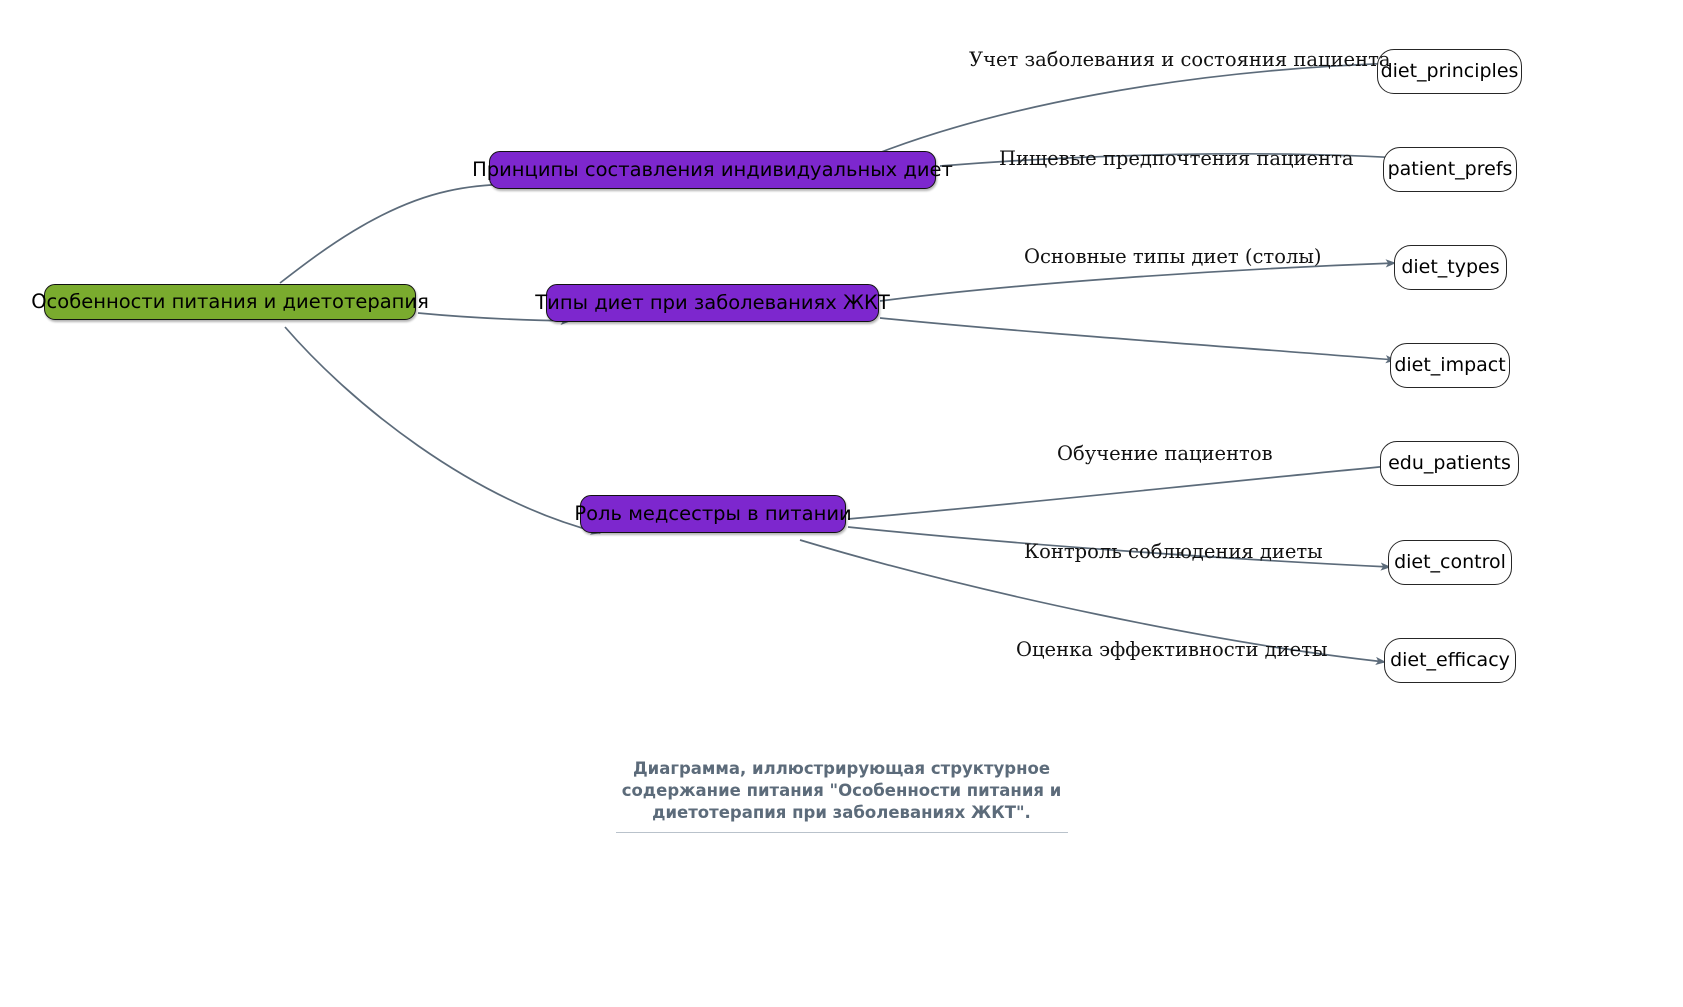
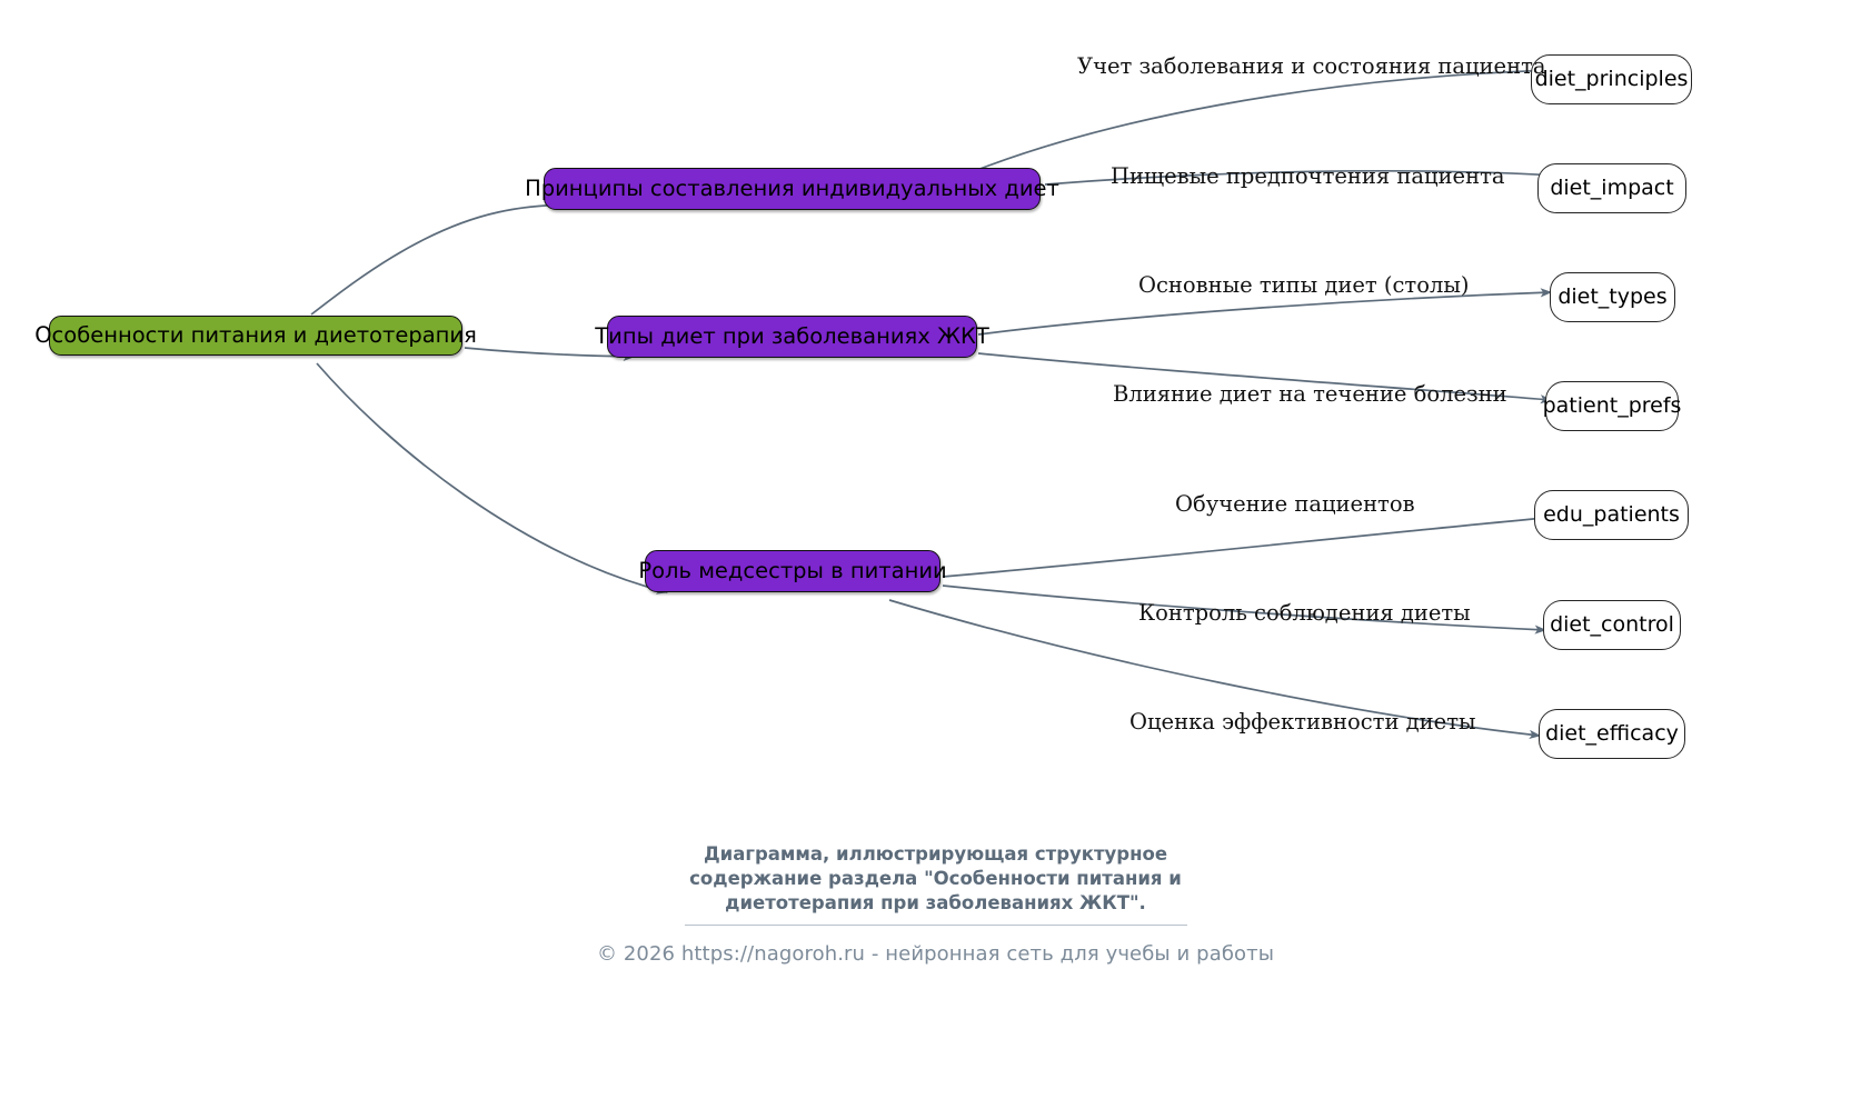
  Особенности питания и диетотерапия
  Принципы составления индивидуальных диет
  Типы диет при заболеваниях ЖКТ
  Роль медсестры в питании
  diet_principles
- patient_prefs
+ diet_impact
  diet_types
- diet_impact
+ patient_prefs
  edu_patients
  diet_control
  diet_efficacy
  Учет заболевания и состояния пациента
  Пищевые предпочтения пациента
  Основные типы диет (столы)
+ Влияние диет на течение болезни
  Обучение пациентов
  Контроль соблюдения диеты
  Оценка эффективности диеты
  Диаграмма, иллюстрирующая структурное
- содержание питания "Особенности питания и
+ содержание раздела "Особенности питания и
  диетотерапия при заболеваниях ЖКТ".
+ © 2026 https://nagoroh.ru - нейронная сеть для учебы и работы
